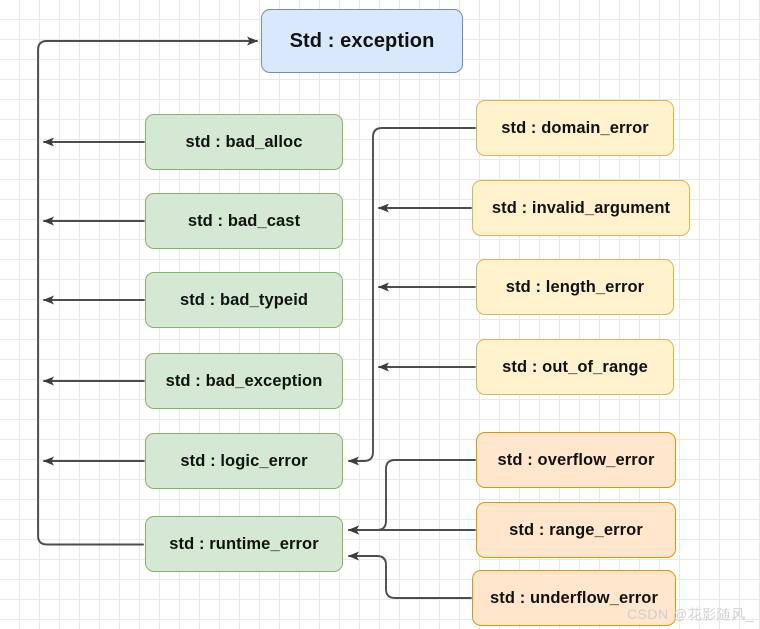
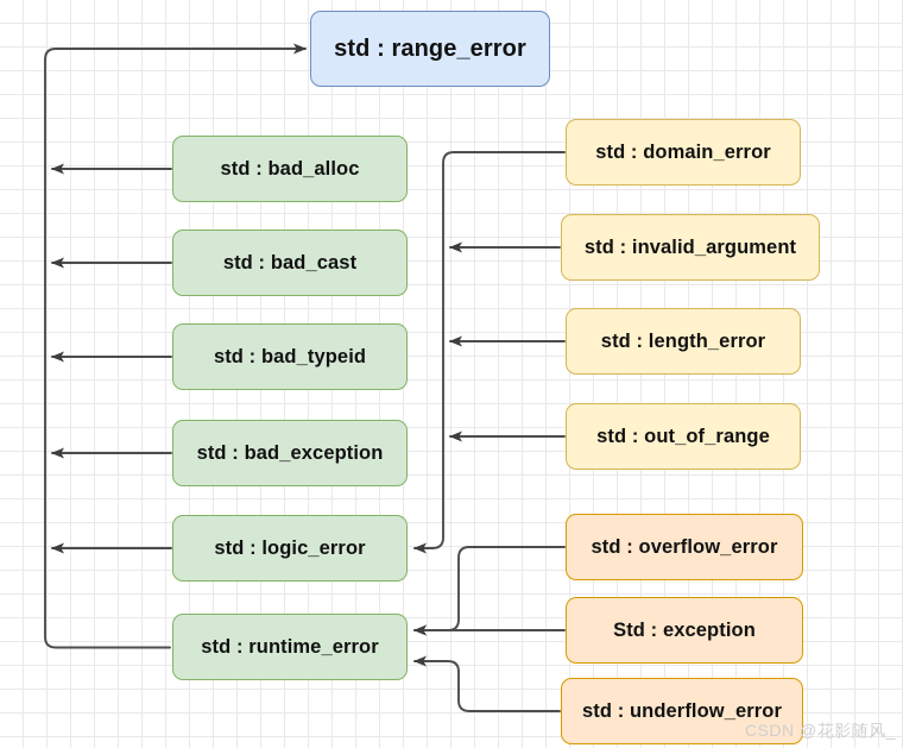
- Std : exception
+ std : range_error
  std : bad_alloc
  std : bad_cast
  std : bad_typeid
  std : bad_exception
  std : logic_error
  std : runtime_error
  std : domain_error
  std : invalid_argument
  std : length_error
  std : out_of_range
  std : overflow_error
- std : range_error
+ Std : exception
  std : underflow_error
  CSDN @花影随风_
